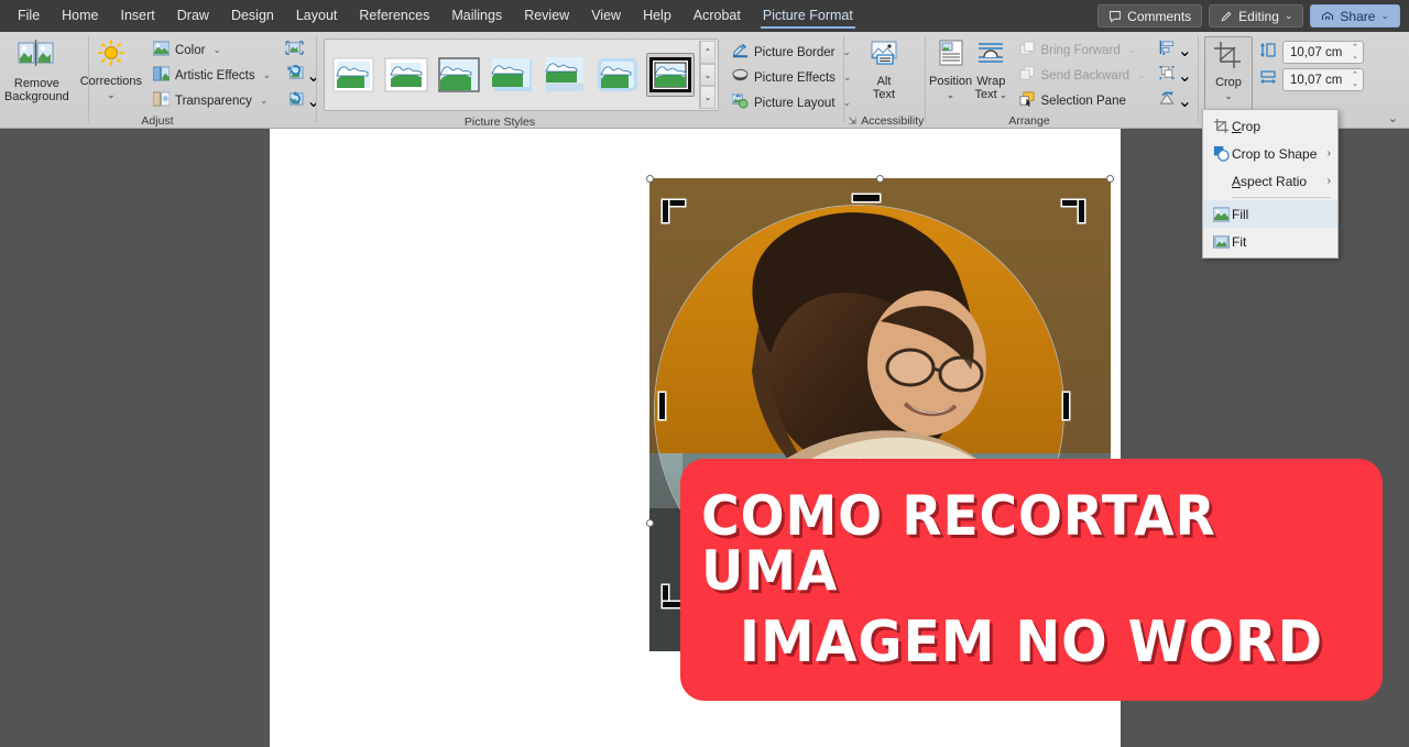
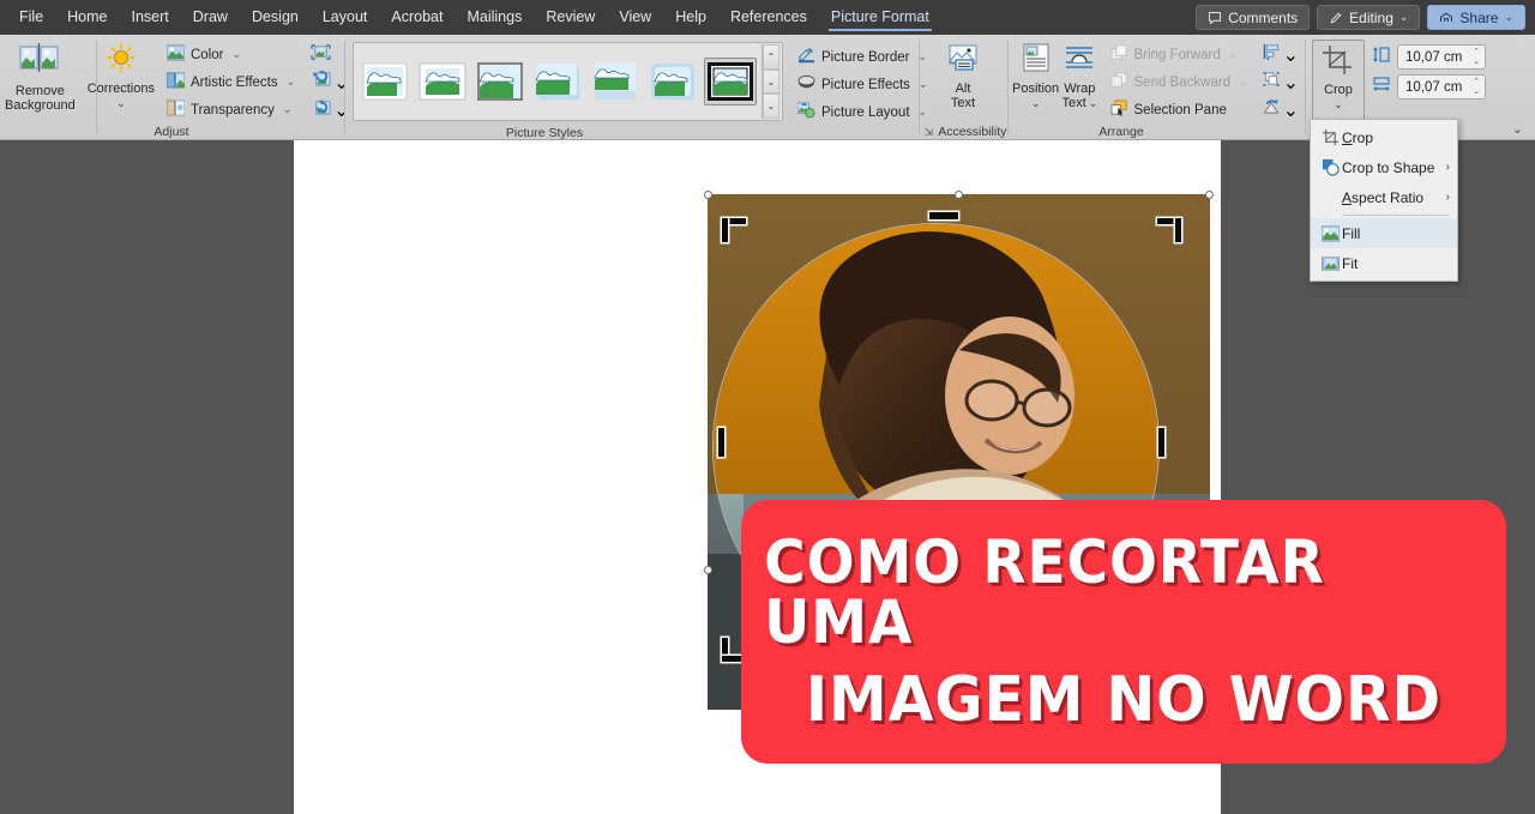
  File
  Home
  Insert
  Draw
  Design
  Layout
- References
+ Acrobat
  Mailings
  Review
  View
  Help
- Acrobat
+ References
  Picture Format
  Comments
  Editing
  ⌄
  Share
  ⌄
  Remove
  Background
  Corrections
  ⌄
  Color
  ⌄
  Artistic Effects
  ⌄
  Transparency
  ⌄
  ⌄
  ⌄
  Adjust
  ⌃
  ⌄
  ⌄
  Picture Border
  ⌄
  Picture Effects
  ⌄
  Picture Layout
  ⌄
  Picture Styles
  Alt
  Text
  ⇲
  Accessibility
  Position
  ⌄
  Wrap
  Text
  ⌄
  Bring Forward
  ⌄
  Send Backward
  ⌄
  Selection Pane
  ⌄
  ⌄
  ⌄
  Arrange
  Crop
  ⌄
  10,07 cm
  10,07 cm
  ⌄
  COMO RECORTAR UMA
  IMAGEM NO WORD
  Crop
  Crop to Shape
  ›
  Aspect Ratio
  ›
  Fill
  Fit
